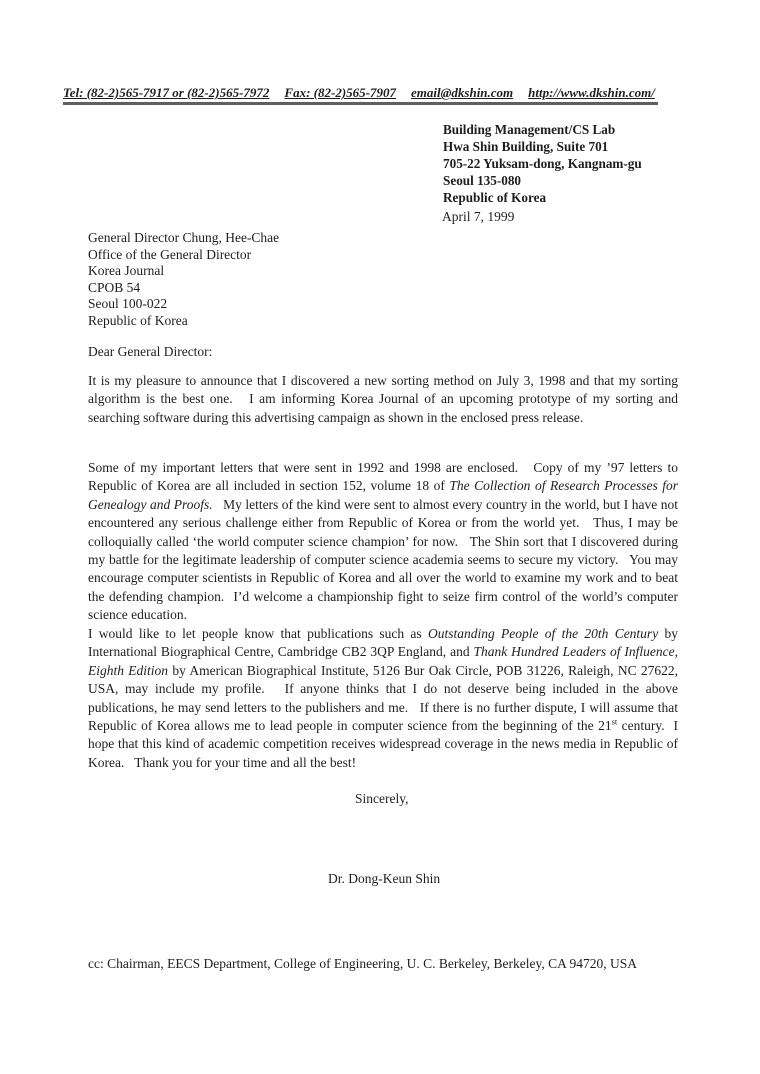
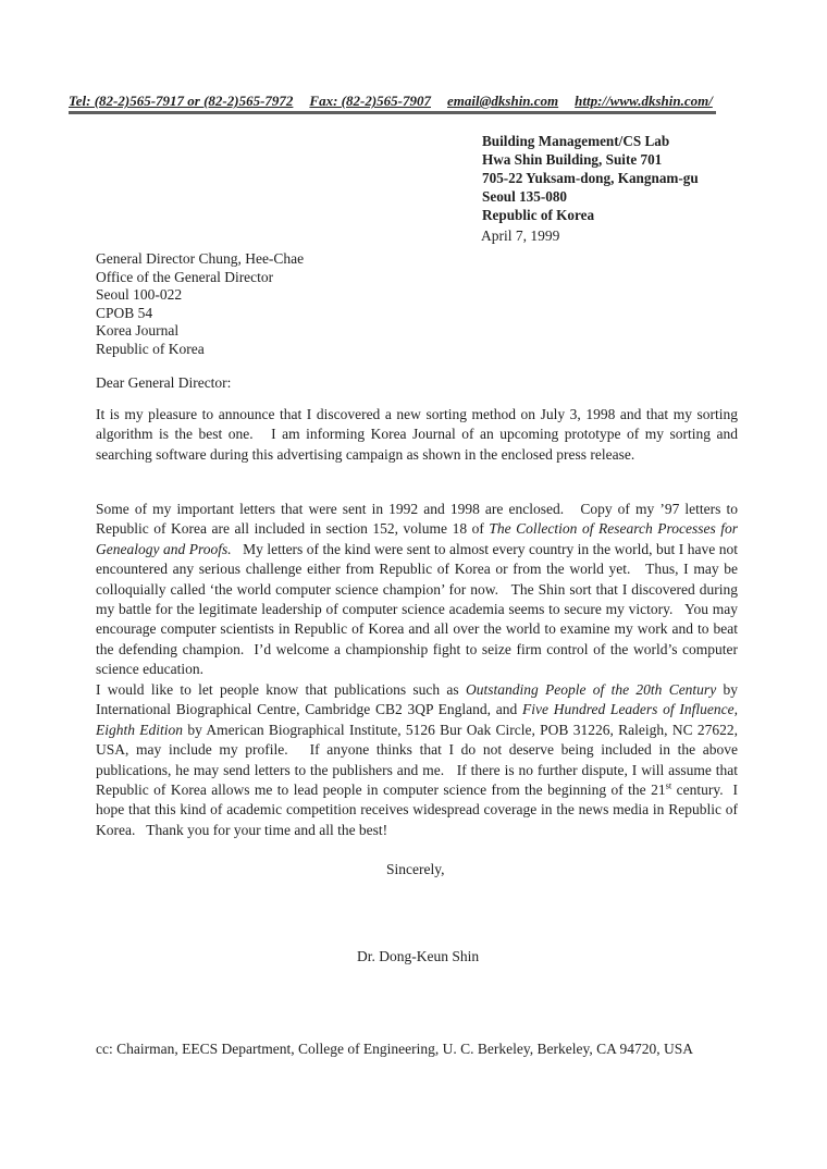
  Tel: (82-2)565-7917 or (82-2)565-7972 Fax: (82-2)565-7907 email@dkshin.com http://www.dkshin.com/
  Building Management/CS Lab
  Hwa Shin Building, Suite 701
  705-22 Yuksam-dong, Kangnam-gu
  Seoul 135-080
  Republic of Korea
  April 7, 1999
  General Director Chung, Hee-Chae
  Office of the General Director
- Korea Journal
+ Seoul 100-022
  CPOB 54
- Seoul 100-022
+ Korea Journal
  Republic of Korea
  Dear General Director:
  It is my pleasure to announce that I discovered a new sorting method on July 3, 1998 and that my sorting algorithm is the best one. I am informing Korea Journal of an upcoming prototype of my sorting and searching software during this advertising campaign as shown in the enclosed press release.
  Some of my important letters that were sent in 1992 and 1998 are enclosed. Copy of my ’97 letters to Republic of Korea are all included in section 152, volume 18 of The Collection of Research Processes for Genealogy and Proofs. My letters of the kind were sent to almost every country in the world, but I have not encountered any serious challenge either from Republic of Korea or from the world yet. Thus, I may be colloquially called ‘the world computer science champion’ for now. The Shin sort that I discovered during my battle for the legitimate leadership of computer science academia seems to secure my victory. You may encourage computer scientists in Republic of Korea and all over the world to examine my work and to beat the defending champion. I’d welcome a championship fight to seize firm control of the world’s computer science education.
- I would like to let people know that publications such as Outstanding People of the 20th Century by International Biographical Centre, Cambridge CB2 3QP England, and Thank Hundred Leaders of Influence, Eighth Edition by American Biographical Institute, 5126 Bur Oak Circle, POB 31226, Raleigh, NC 27622, USA, may include my profile. If anyone thinks that I do not deserve being included in the above publications, he may send letters to the publishers and me. If there is no further dispute, I will assume that Republic of Korea allows me to lead people in computer science from the beginning of the 21st century. I hope that this kind of academic competition receives widespread coverage in the news media in Republic of Korea. Thank you for your time and all the best!
+ I would like to let people know that publications such as Outstanding People of the 20th Century by International Biographical Centre, Cambridge CB2 3QP England, and Five Hundred Leaders of Influence, Eighth Edition by American Biographical Institute, 5126 Bur Oak Circle, POB 31226, Raleigh, NC 27622, USA, may include my profile. If anyone thinks that I do not deserve being included in the above publications, he may send letters to the publishers and me. If there is no further dispute, I will assume that Republic of Korea allows me to lead people in computer science from the beginning of the 21st century. I hope that this kind of academic competition receives widespread coverage in the news media in Republic of Korea. Thank you for your time and all the best!
  Sincerely,
  Dr. Dong-Keun Shin
  cc: Chairman, EECS Department, College of Engineering, U. C. Berkeley, Berkeley, CA 94720, USA
